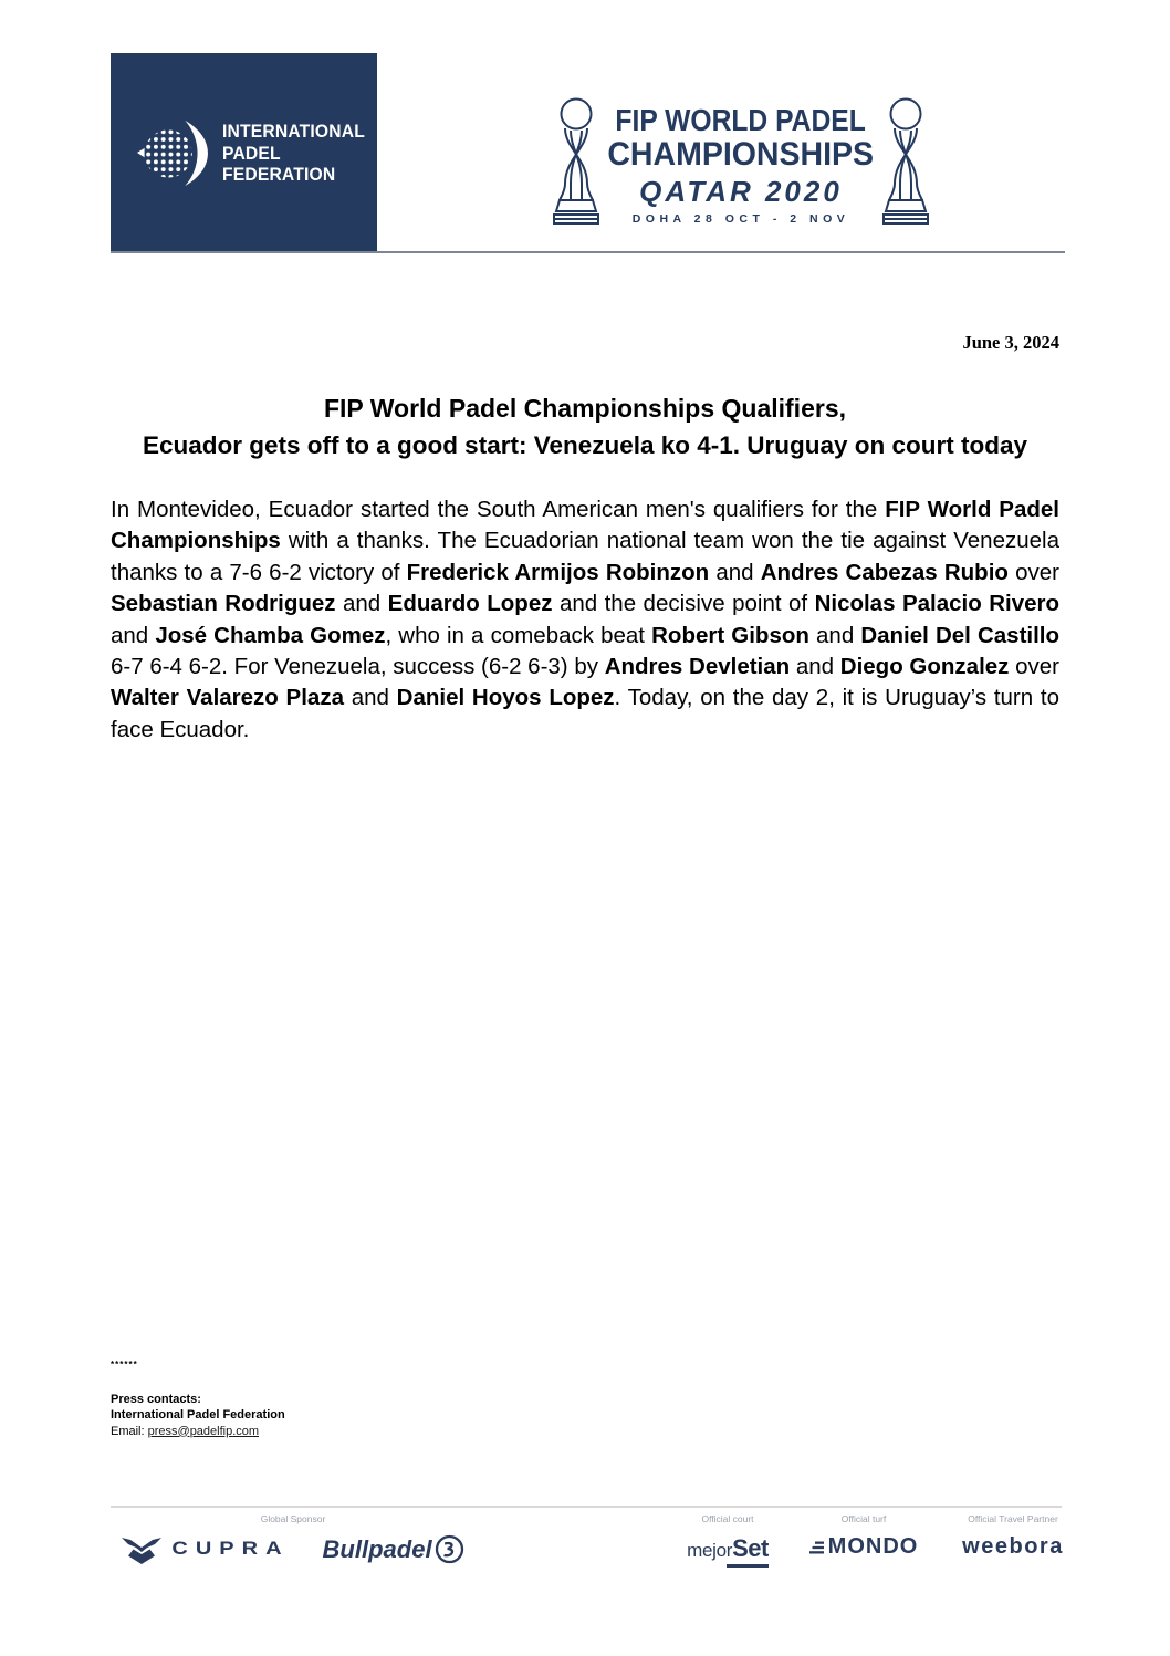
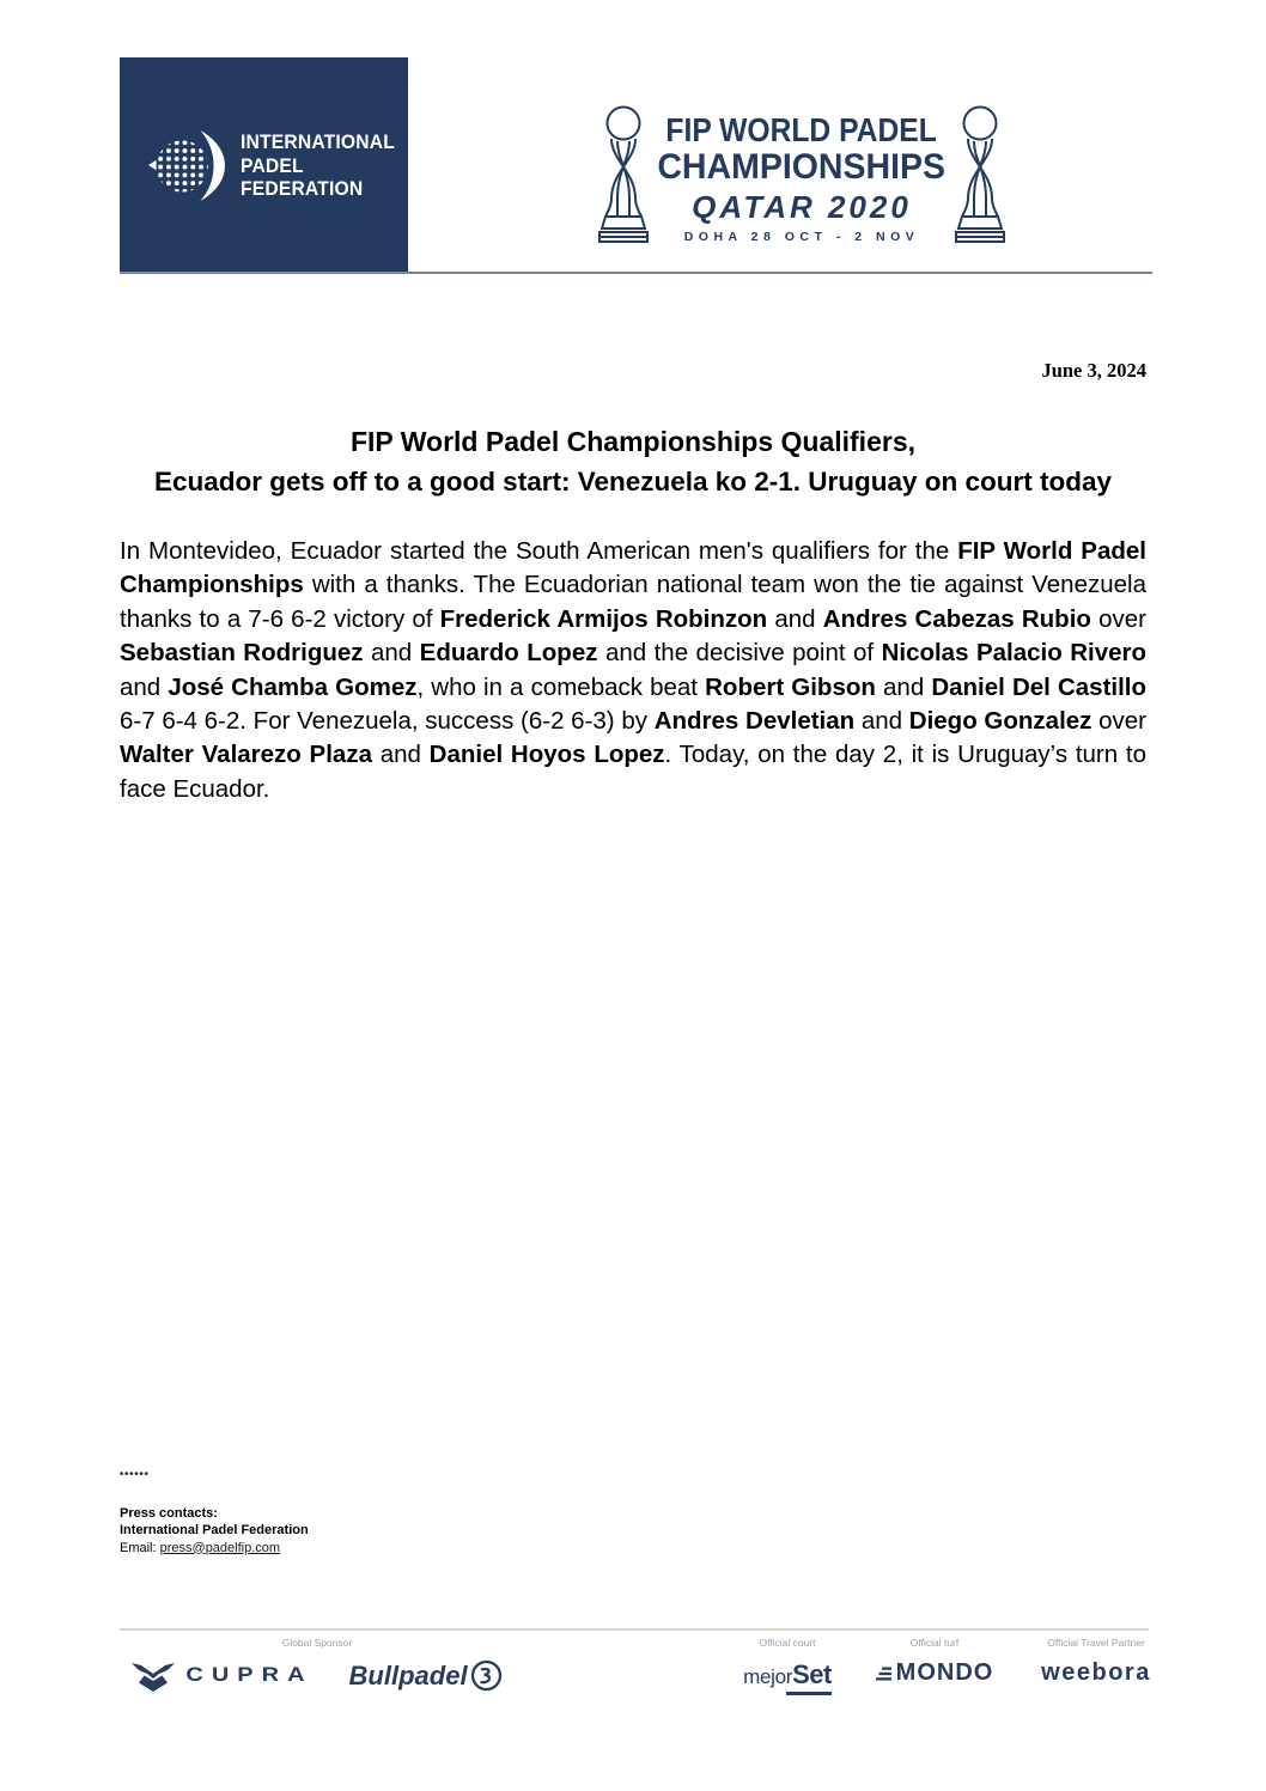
  INTERNATIONAL
  PADEL
  FEDERATION
  FIP WORLD PADEL
  CHAMPIONSHIPS
  QATAR 2020
  DOHA 28 OCT - 2 NOV
  June 3, 2024
  FIP World Padel Championships Qualifiers,
- Ecuador gets off to a good start: Venezuela ko 4-1. Uruguay on court today
+ Ecuador gets off to a good start: Venezuela ko 2-1. Uruguay on court today
  In Montevideo, Ecuador started the South American men's qualifiers for the FIP World Padel Championships with a thanks. The Ecuadorian national team won the tie against Venezuela thanks to a 7-6 6-2 victory of Frederick Armijos Robinzon and Andres Cabezas Rubio over Sebastian Rodriguez and Eduardo Lopez and the decisive point of Nicolas Palacio Rivero and José Chamba Gomez, who in a comeback beat Robert Gibson and Daniel Del Castillo 6-7 6-4 6-2. For Venezuela, success (6-2 6-3) by Andres Devletian and Diego Gonzalez over Walter Valarezo Plaza and Daniel Hoyos Lopez. Today, on the day 2, it is Uruguay’s turn to face Ecuador.
  ******
  Press contacts:
  International Padel Federation
  Email: press@padelfip.com
  Global Sponsor
  CUPRA
  Bullpadel
  Official court
  mejor
  Set
  Official turf
  MONDO
  Official Travel Partner
  weebora
